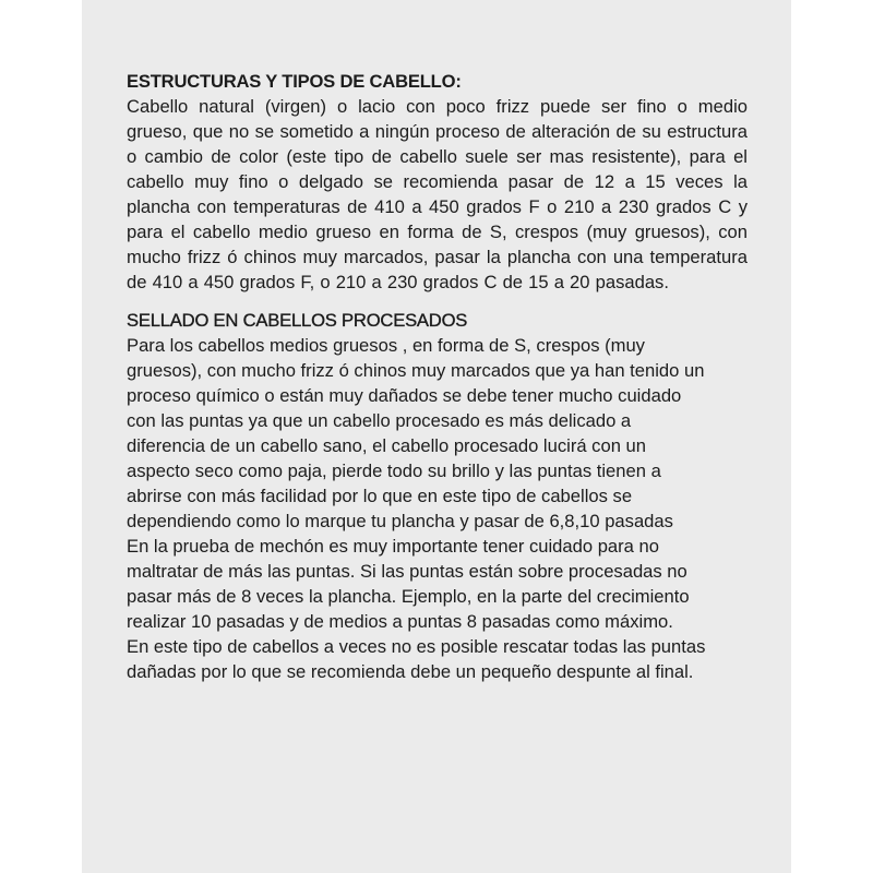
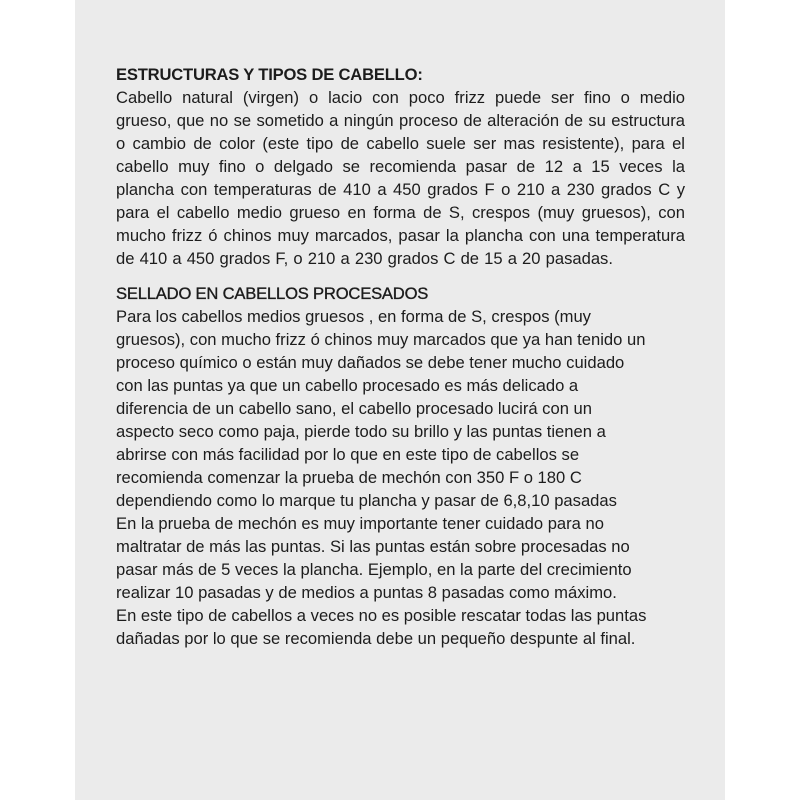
  ESTRUCTURAS Y TIPOS DE CABELLO:
  Cabello natural (virgen) o lacio con poco frizz puede ser fino o medio grueso, que no se sometido a ningún proceso de alteración de su estructura o cambio de color (este tipo de cabello suele ser mas resistente), para el cabello muy fino o delgado se recomienda pasar de 12 a 15 veces la plancha con temperaturas de 410 a 450 grados F o 210 a 230 grados C y para el cabello medio grueso en forma de S, crespos (muy gruesos), con mucho frizz ó chinos muy marcados, pasar la plancha con una temperatura de 410 a 450 grados F, o 210 a 230 grados C de 15 a 20 pasadas.
  SELLADO EN CABELLOS PROCESADOS
  Para los cabellos medios gruesos , en forma de S, crespos (muy
  gruesos), con mucho frizz ó chinos muy marcados que ya han tenido un
  proceso químico o están muy dañados se debe tener mucho cuidado
  con las puntas ya que un cabello procesado es más delicado a
  diferencia de un cabello sano, el cabello procesado lucirá con un
  aspecto seco como paja, pierde todo su brillo y las puntas tienen a
  abrirse con más facilidad por lo que en este tipo de cabellos se
+ recomienda comenzar la prueba de mechón con 350 F o 180 C
  dependiendo como lo marque tu plancha y pasar de 6,8,10 pasadas
  En la prueba de mechón es muy importante tener cuidado para no
  maltratar de más las puntas. Si las puntas están sobre procesadas no
- pasar más de 8 veces la plancha. Ejemplo, en la parte del crecimiento
+ pasar más de 5 veces la plancha. Ejemplo, en la parte del crecimiento
  realizar 10 pasadas y de medios a puntas 8 pasadas como máximo.
  En este tipo de cabellos a veces no es posible rescatar todas las puntas
  dañadas por lo que se recomienda debe un pequeño despunte al final.
